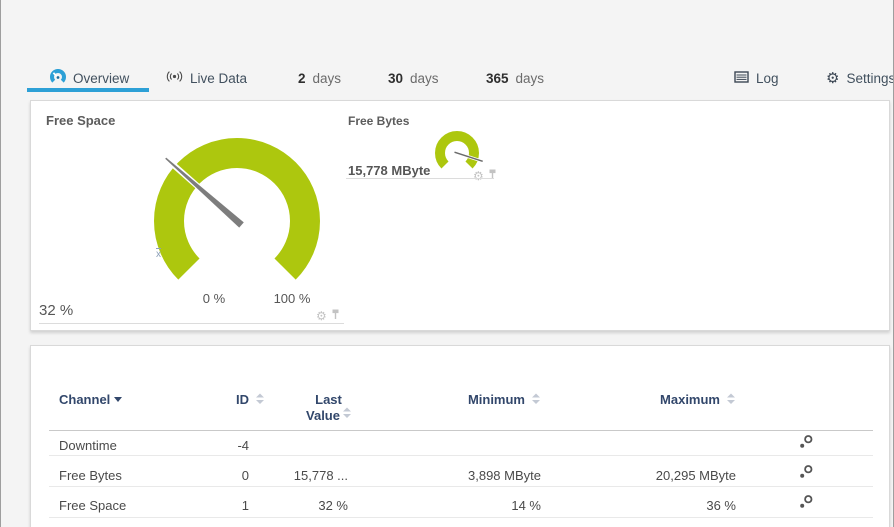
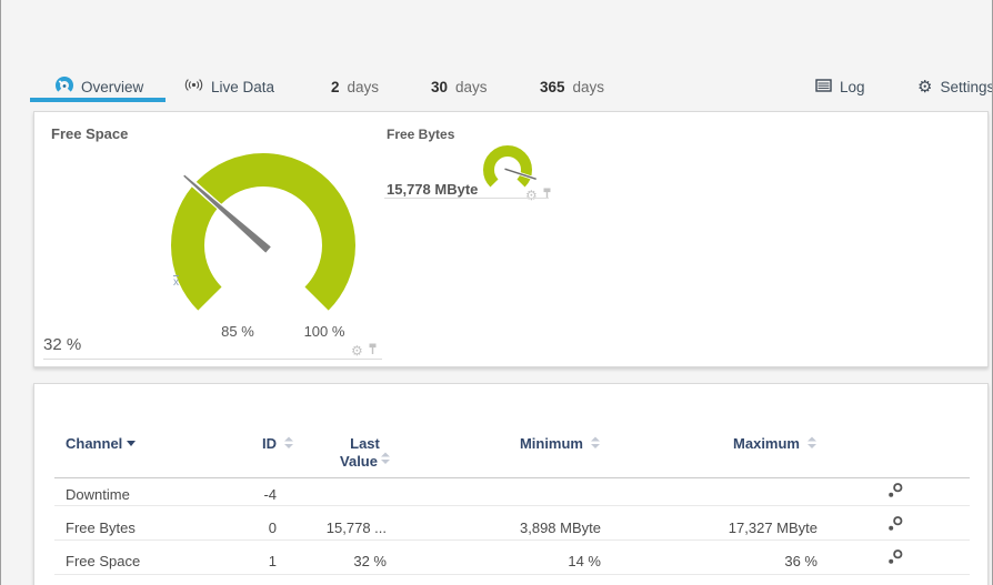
  Overview
  Live Data
  2
  days
  30
  days
  365
  days
  Log
  ⚙
  Settings
  Free Space
  x
- 0 %
+ 85 %
  100 %
  32 %
  ⚙
  Free Bytes
  15,778 MByte
  ⚙
  Channel
  ID
  Last
  Value
  Minimum
  Maximum
  Downtime
  -4
  Free Bytes
  0
  15,778 ...
  3,898 MByte
- 20,295 MByte
+ 17,327 MByte
  Free Space
  1
  32 %
  14 %
  36 %
